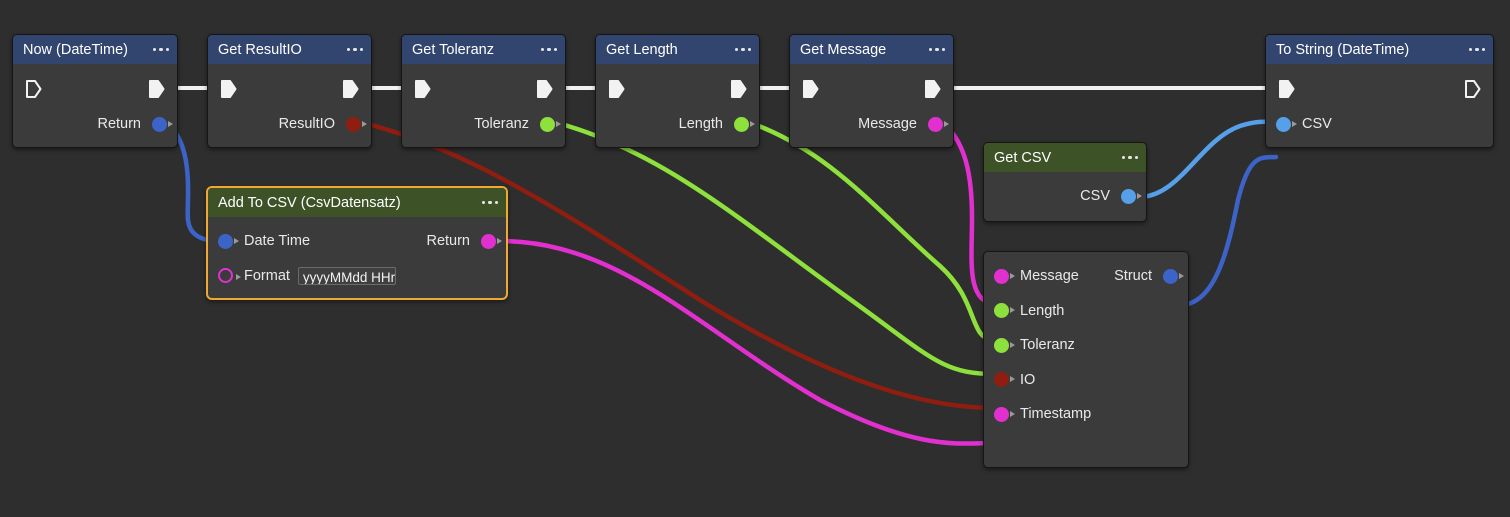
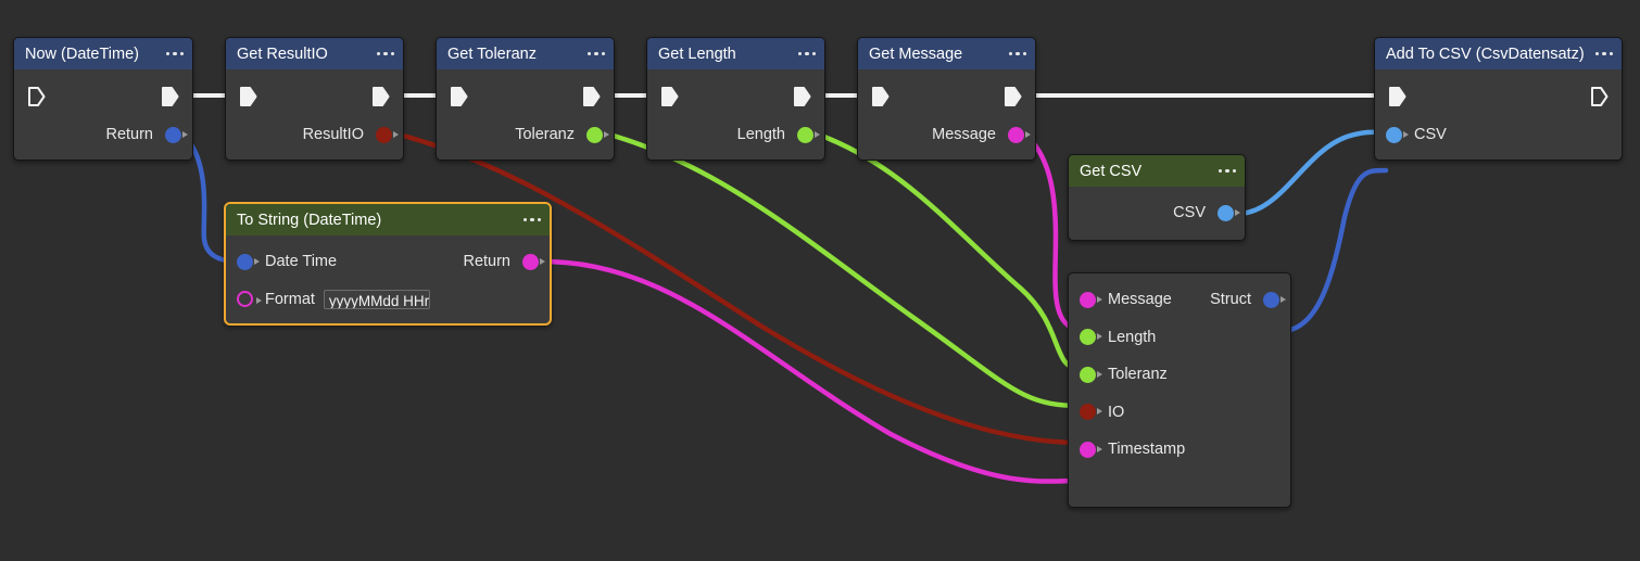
  Now (DateTime)
  Return
  Get ResultIO
  ResultIO
  Get Toleranz
  Toleranz
  Get Length
  Length
  Get Message
  Message
- Add To CSV (CsvDatensatz)
+ To String (DateTime)
  Date Time
  Format
  yyyyMMdd HHr
  Return
  Get CSV
  CSV
  Message
  Length
  Toleranz
  IO
  Timestamp
  Struct
- To String (DateTime)
+ Add To CSV (CsvDatensatz)
  CSV
